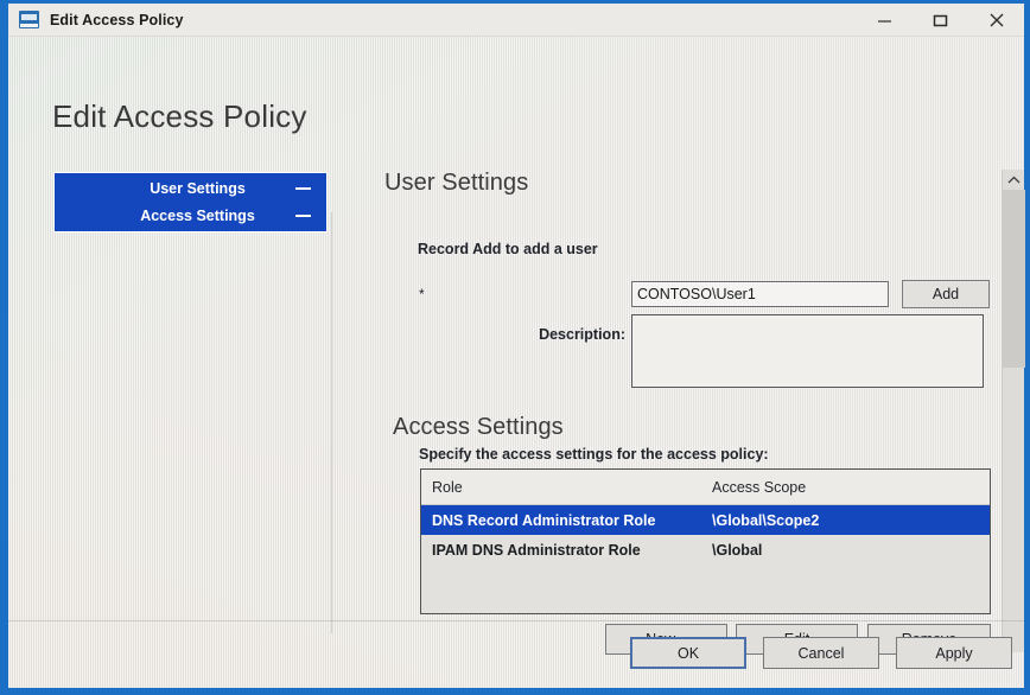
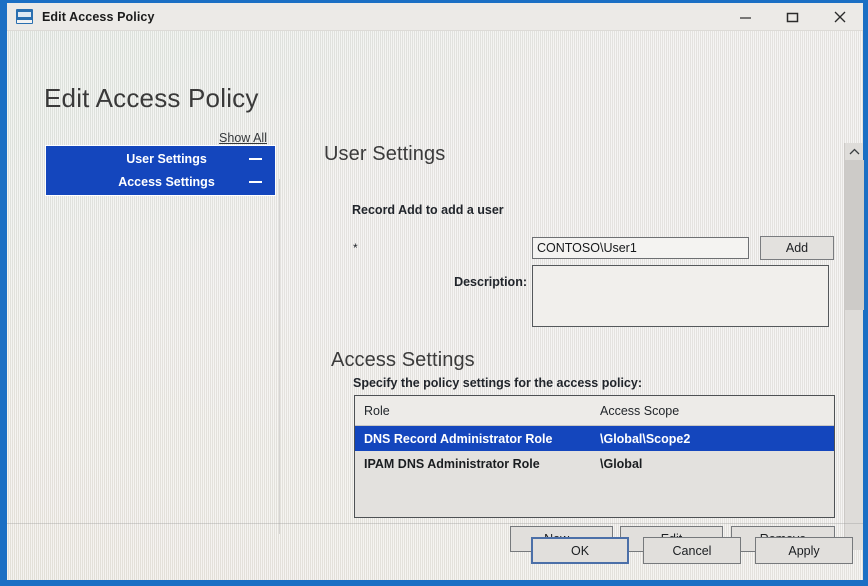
  Edit Access Policy
  Edit Access Policy
+ Show All
  User Settings
  Access Settings
  User Settings
  Record Add to add a user
  *
  CONTOSO\User1
  Add
  Description:
  Access Settings
- Specify the access settings for the access policy:
+ Specify the policy settings for the access policy:
  Role
  Access Scope
  DNS Record Administrator Role
  \Global\Scope2
  IPAM DNS Administrator Role
  \Global
  OK
  Cancel
  Apply
